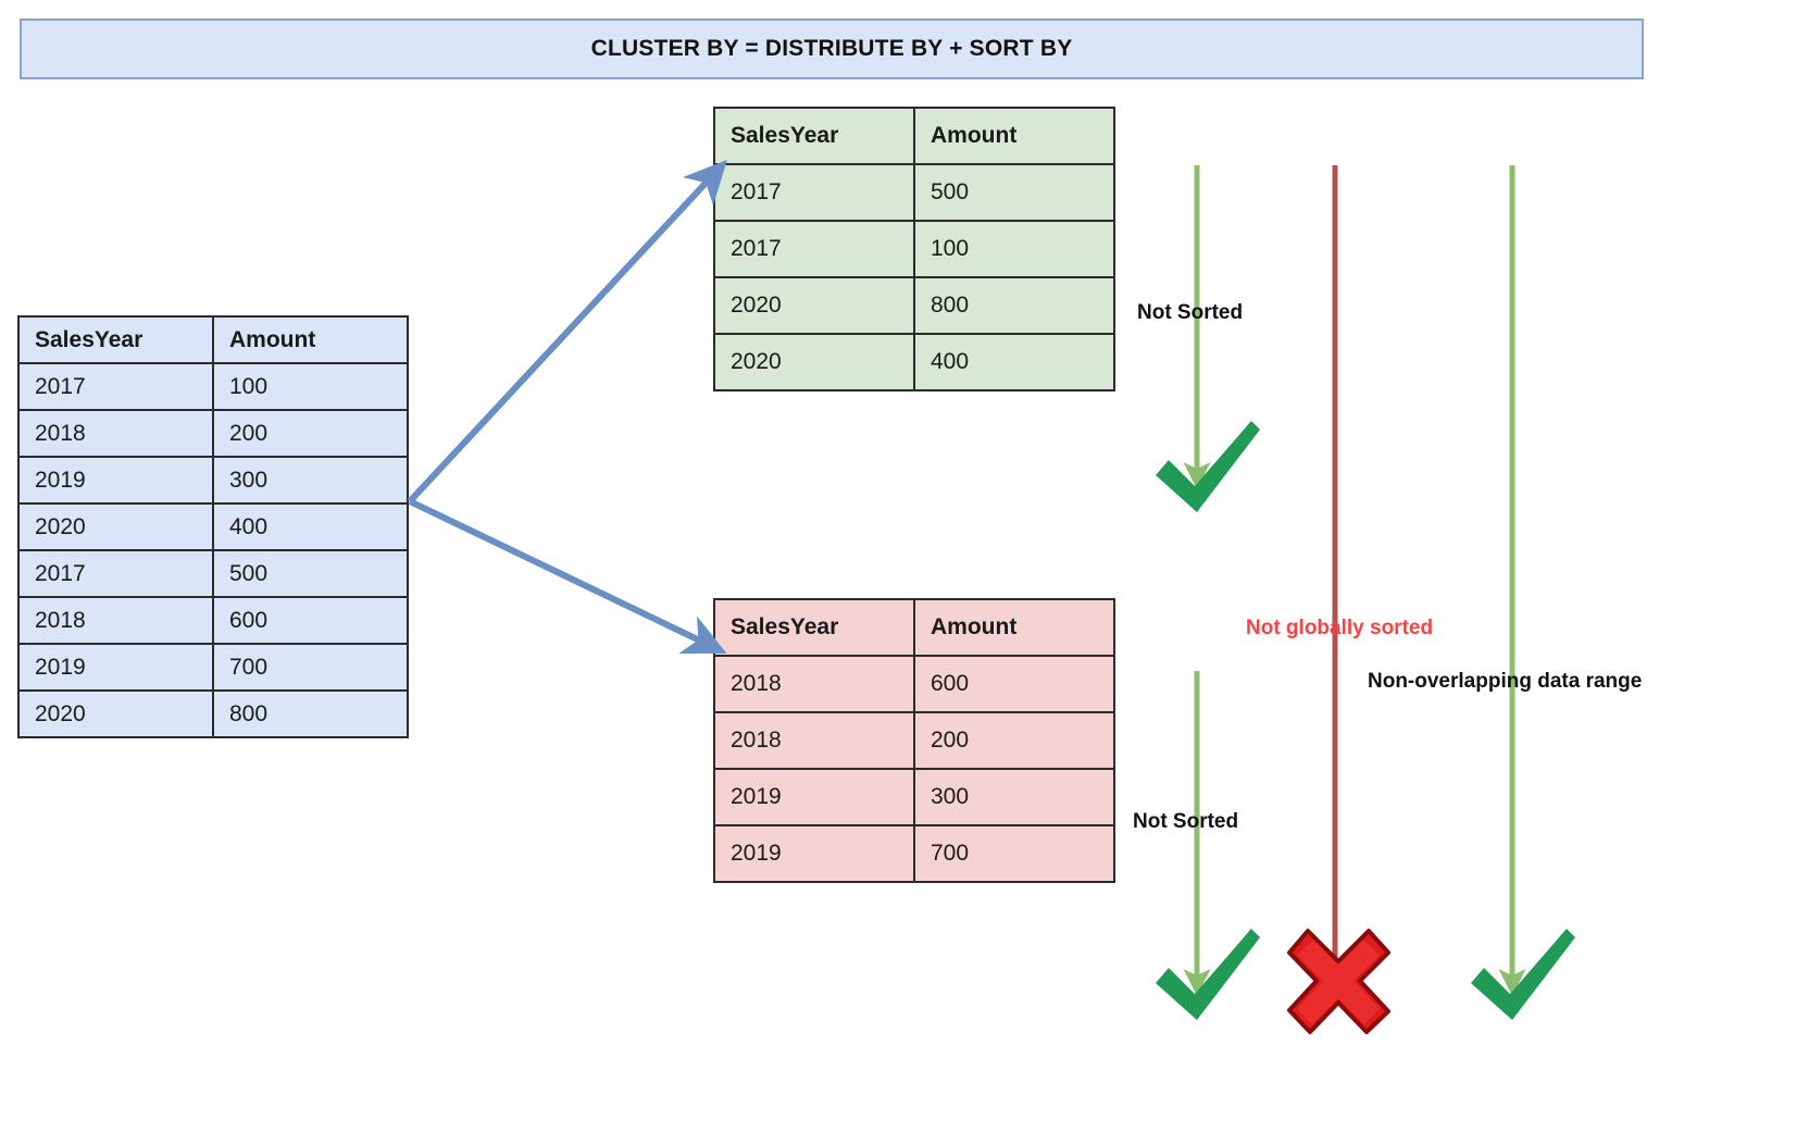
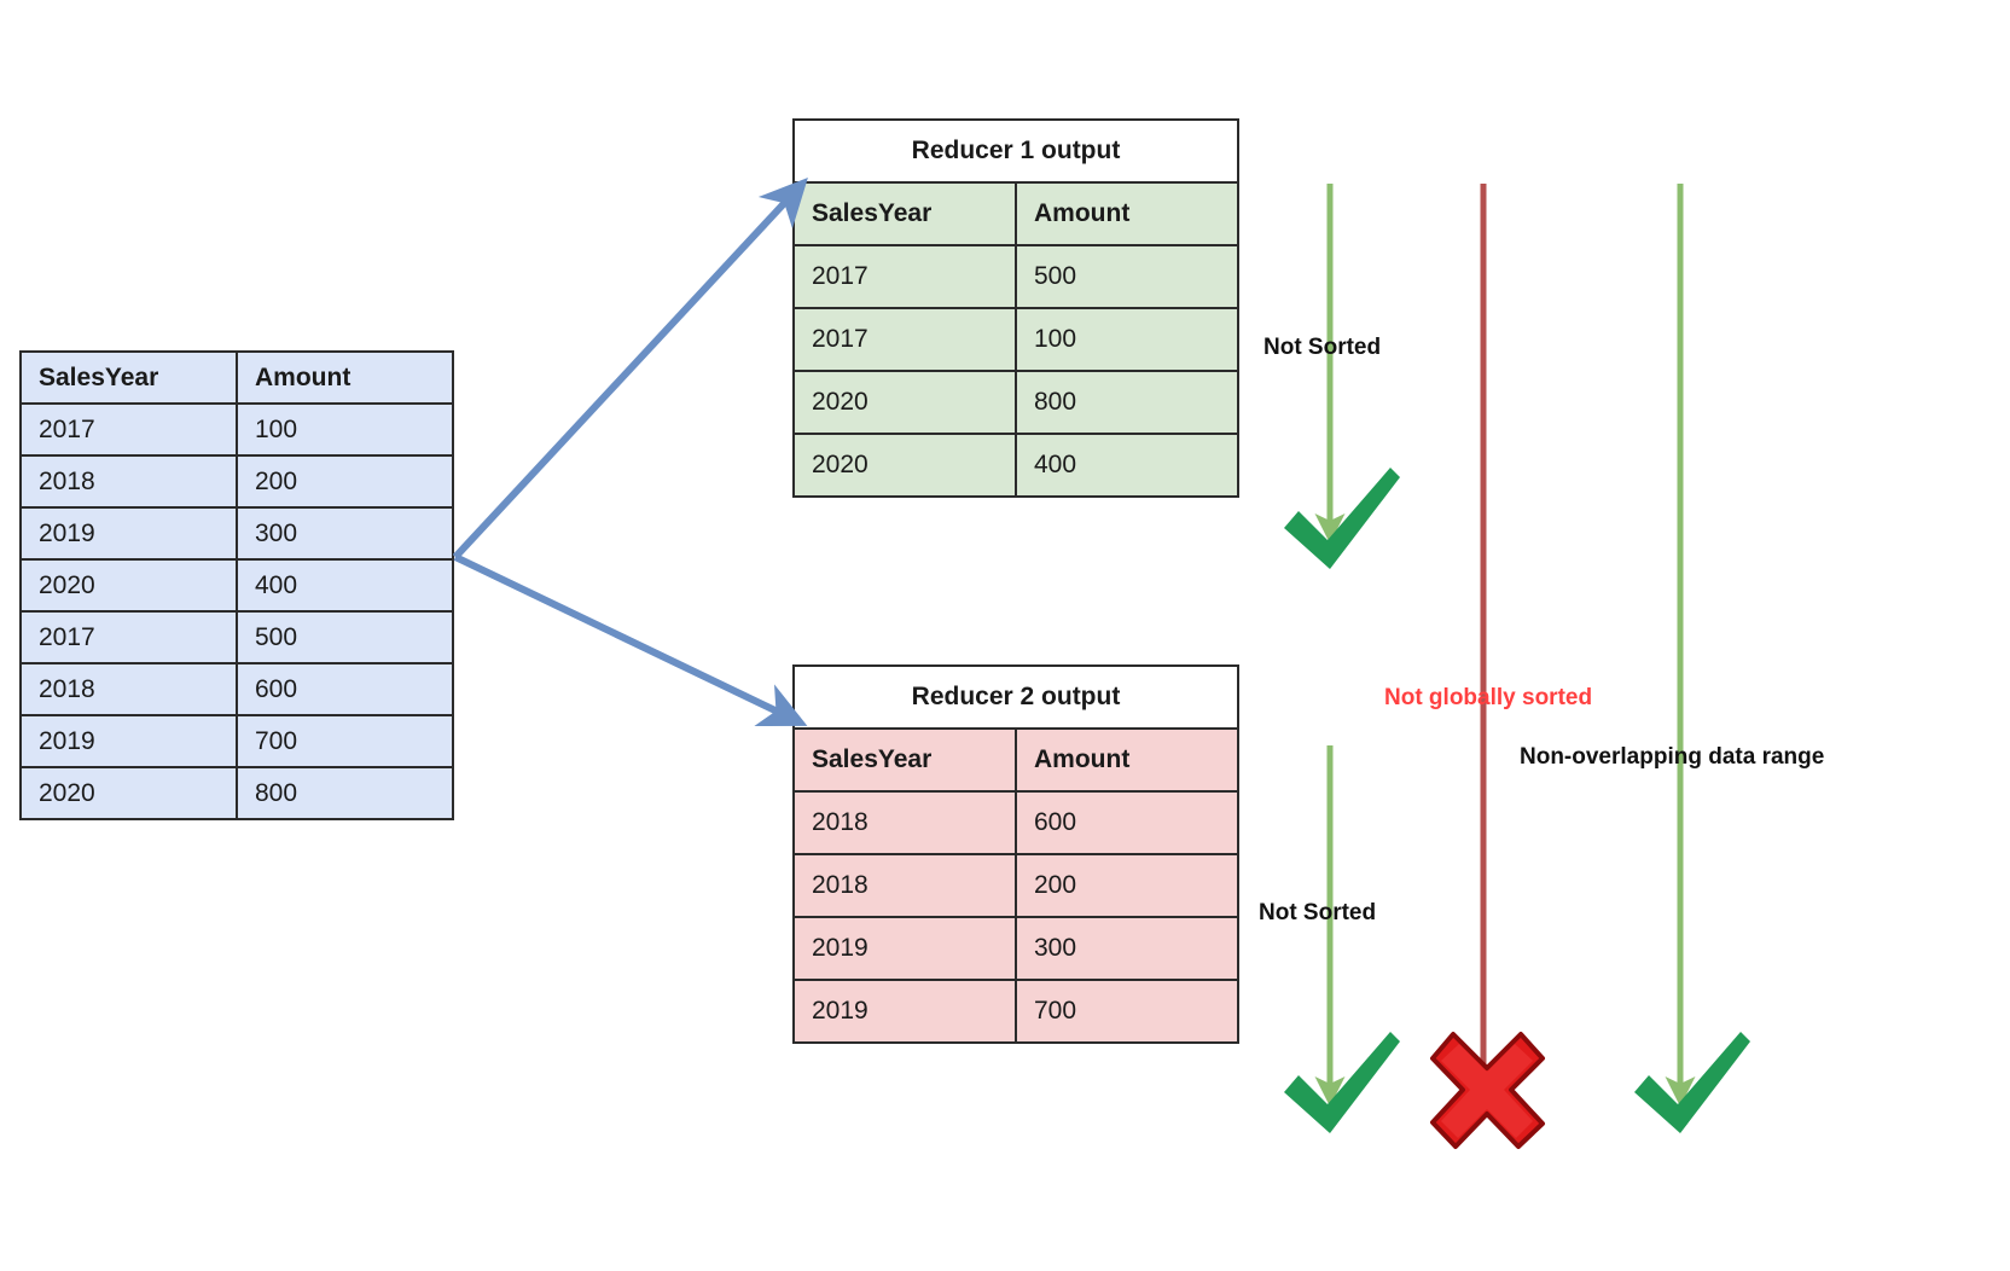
- CLUSTER BY = DISTRIBUTE BY + SORT BY
  SalesYear	Amount
  2017	100
  2018	200
  2019	300
  2020	400
  2017	500
  2018	600
  2019	700
  2020	800
+ Reducer 1 output
  SalesYear	Amount
  2017	500
  2017	100
  2020	800
  2020	400
+ Reducer 2 output
  SalesYear	Amount
  2018	600
  2018	200
  2019	300
  2019	700
  Not Sorted
  Not Sorted
  Not globally sorted
  Non-overlapping data range
